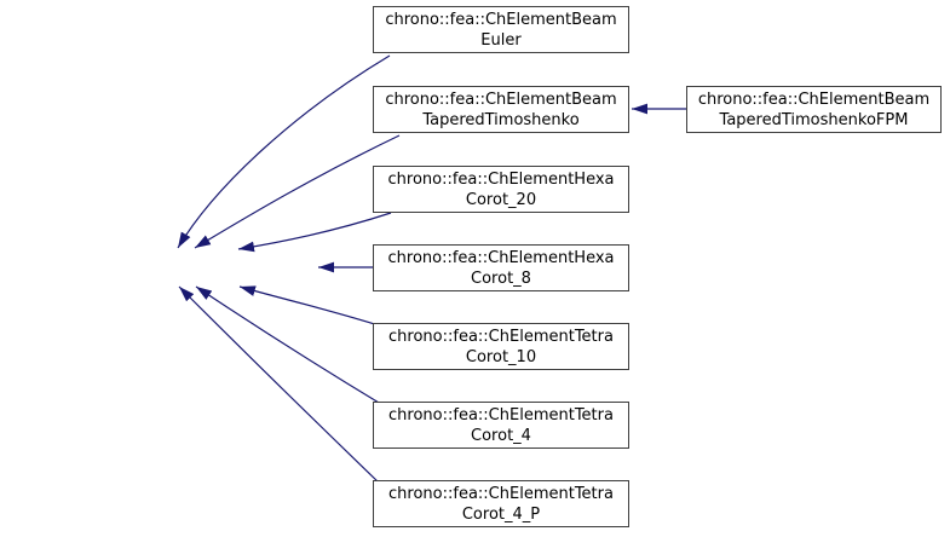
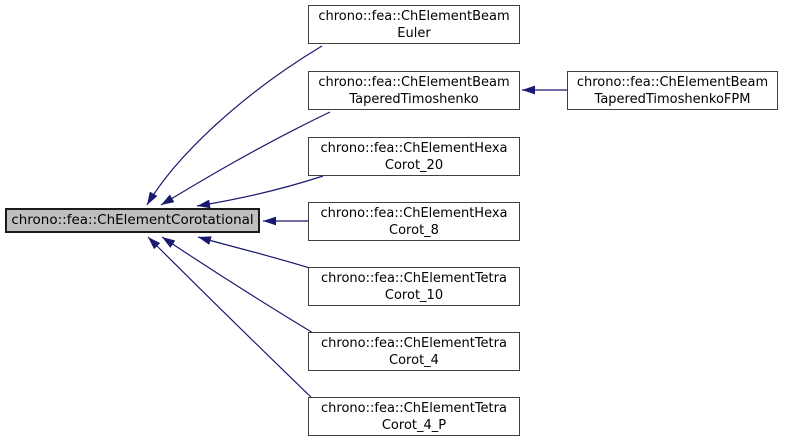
+ chrono::fea::ChElementCorotational
  chrono::fea::ChElementBeam
  Euler
  chrono::fea::ChElementBeam
  TaperedTimoshenko
  chrono::fea::ChElementHexa
  Corot_20
  chrono::fea::ChElementHexa
  Corot_8
  chrono::fea::ChElementTetra
  Corot_10
  chrono::fea::ChElementTetra
  Corot_4
  chrono::fea::ChElementTetra
  Corot_4_P
  chrono::fea::ChElementBeam
  TaperedTimoshenkoFPM
